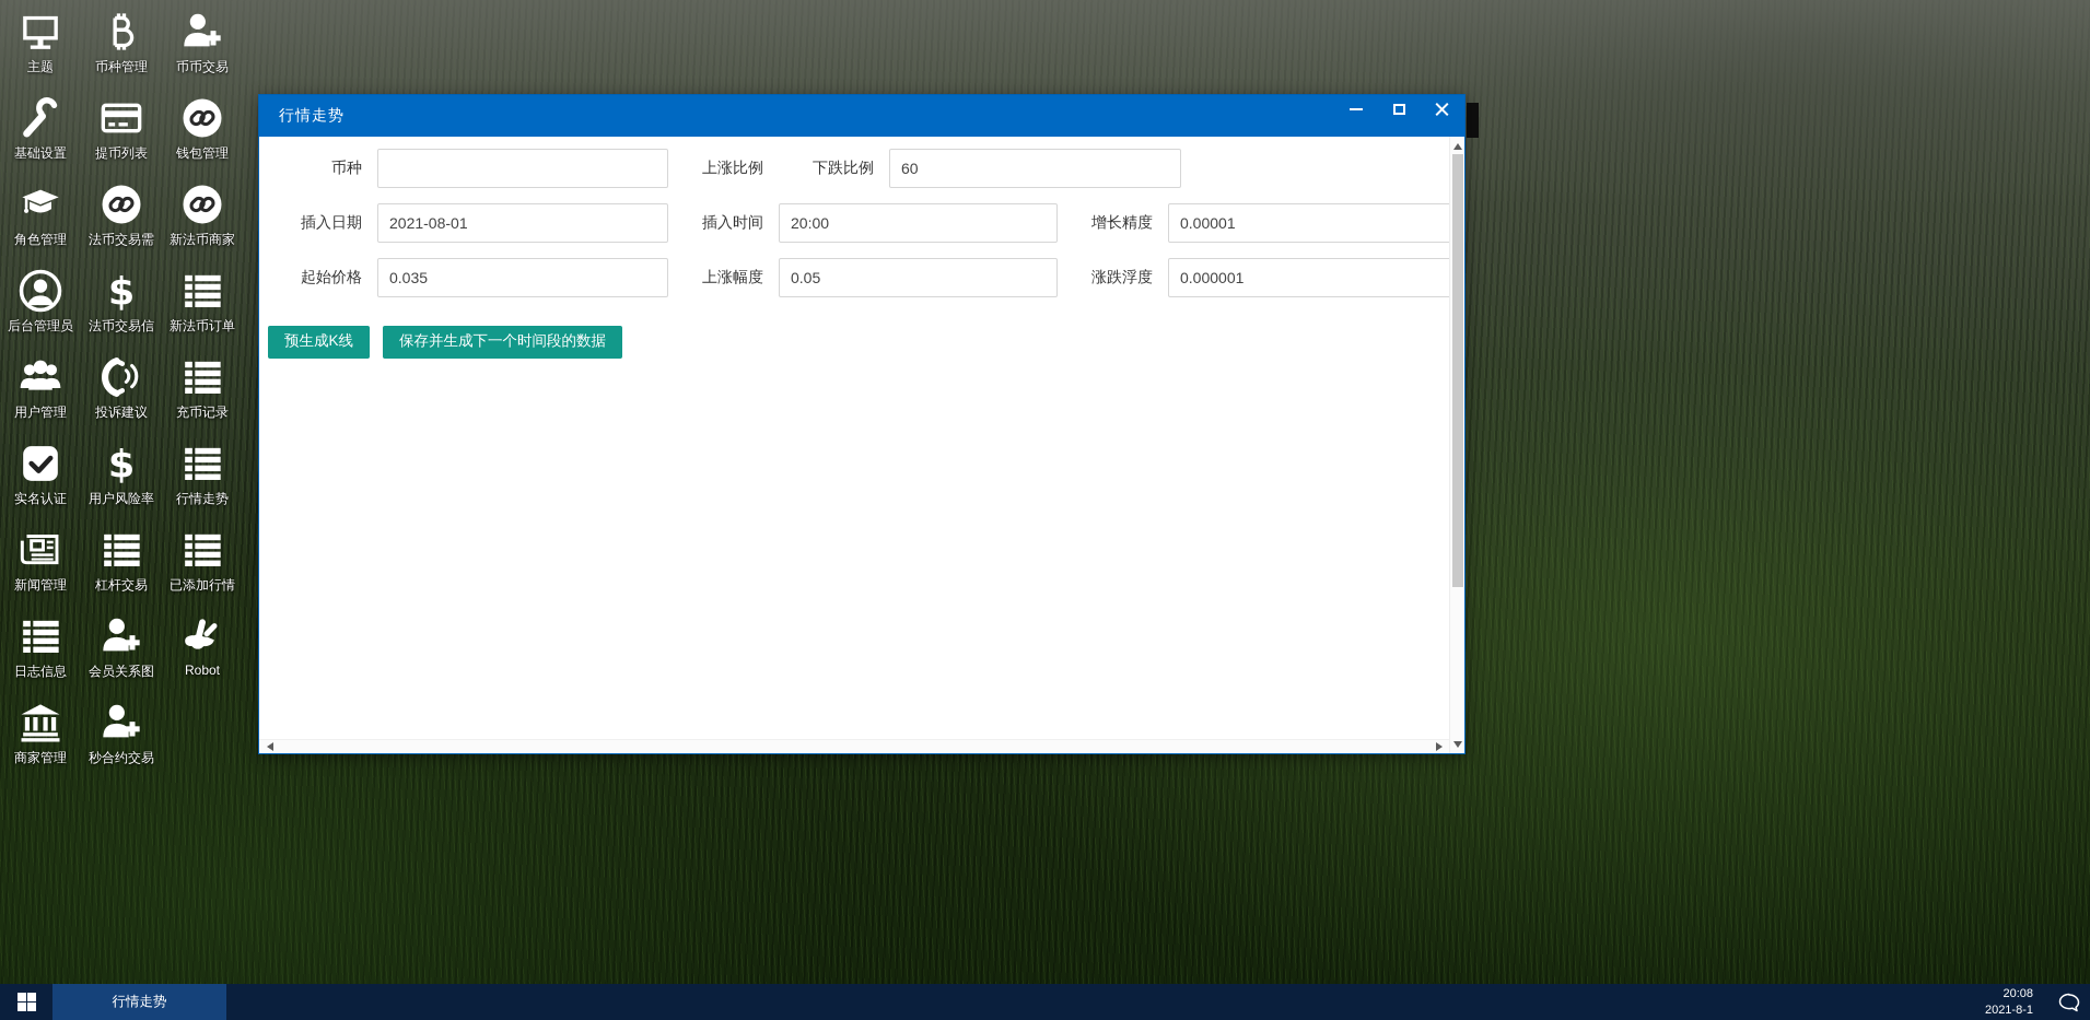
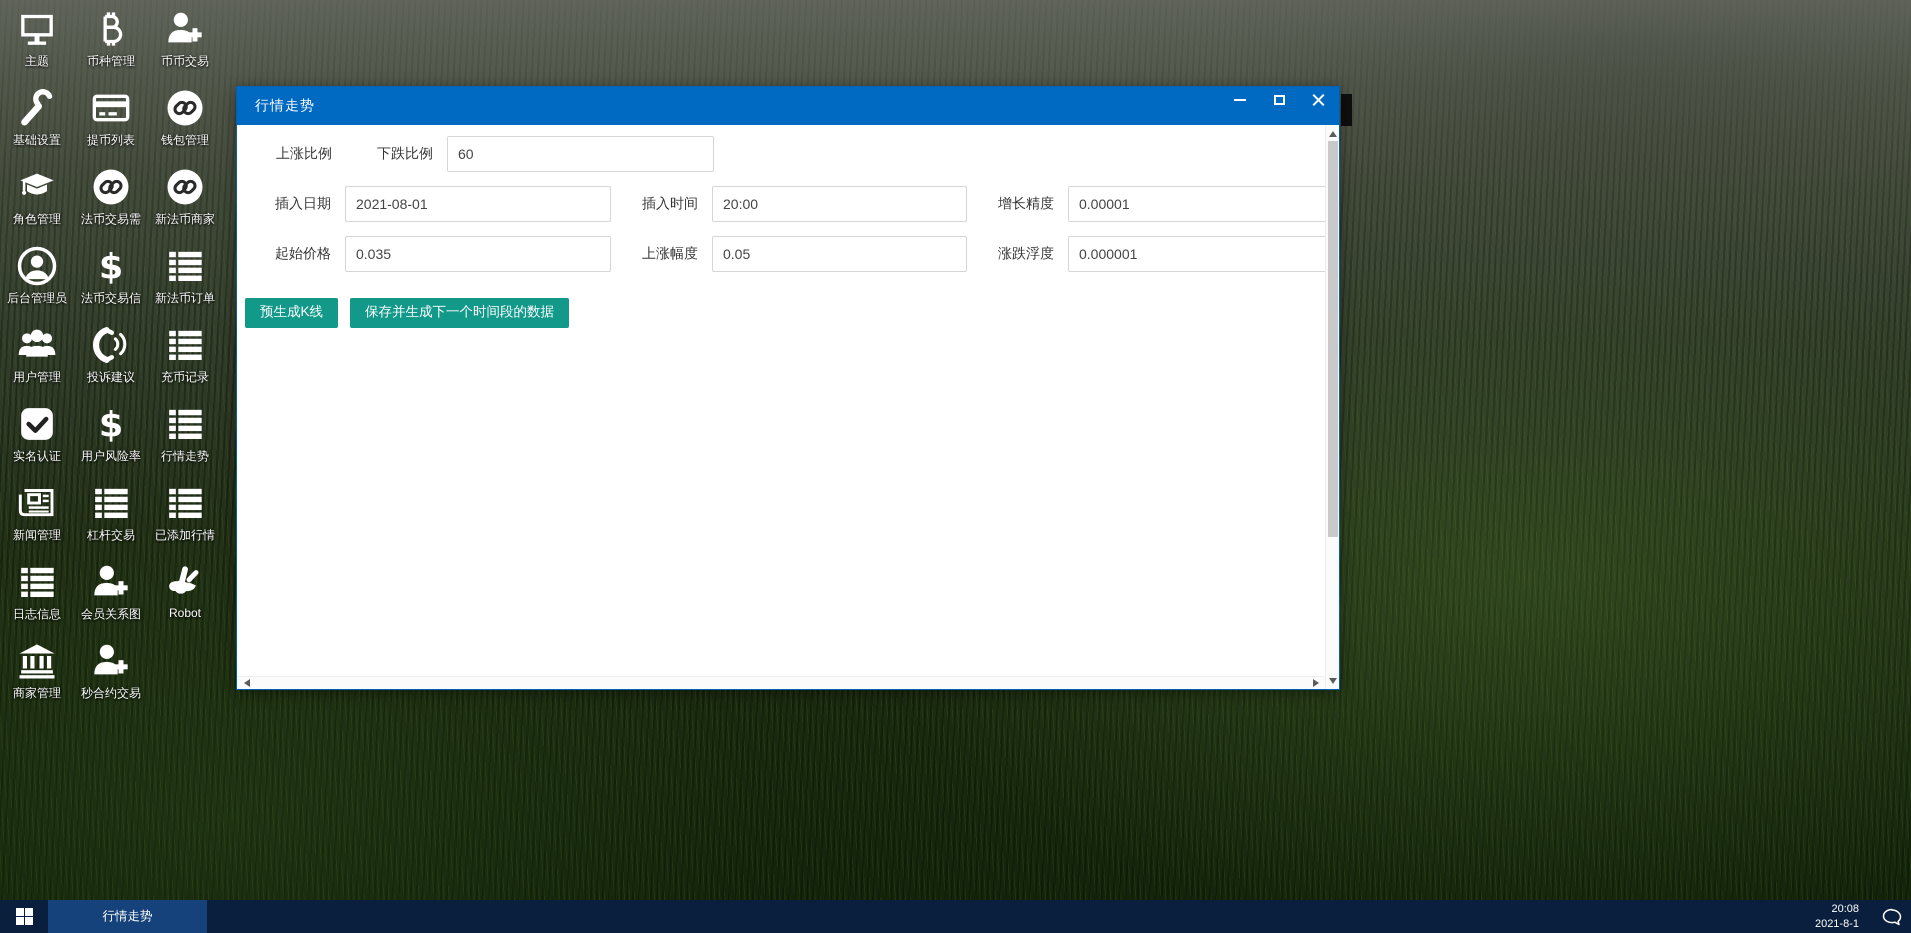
  主题
  币种管理
  币币交易
  基础设置
  提币列表
  钱包管理
  角色管理
  法币交易需
  新法币商家
  后台管理员
  $
  法币交易信
  新法币订单
  用户管理
  投诉建议
  充币记录
  实名认证
  $
  用户风险率
  行情走势
  新闻管理
  杠杆交易
  已添加行情
  日志信息
  会员关系图
  Robot
  商家管理
  秒合约交易
  行情走势
- 币种
  上涨比例
  下跌比例
  60
  插入日期
  2021-08-01
  插入时间
  20:00
  增长精度
  0.00001
  起始价格
  0.035
  上涨幅度
  0.05
  涨跌浮度
  0.000001
  预生成K线
  保存并生成下一个时间段的数据
  行情走势
  20:08
  2021-8-1
